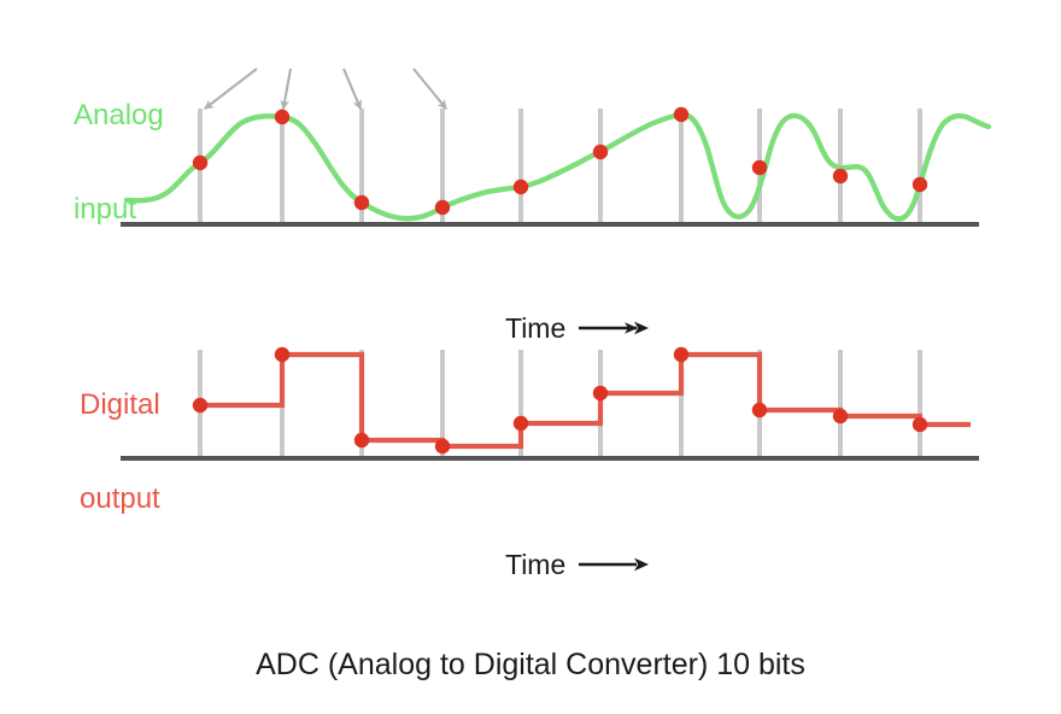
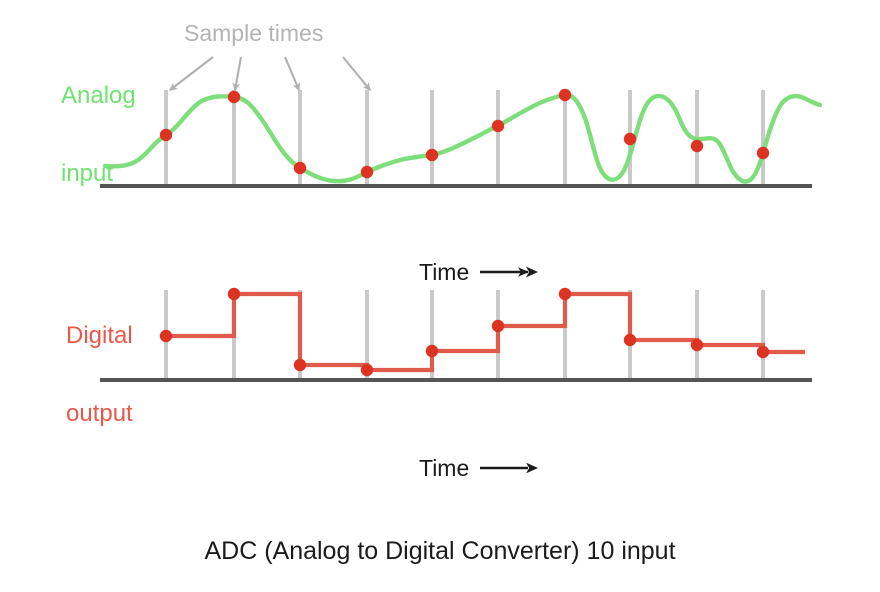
  Analog
  input
  Digital
  output
+ Sample times
  Time
  Time
- ADC (Analog to Digital Converter) 10 bits
+ ADC (Analog to Digital Converter) 10 input
